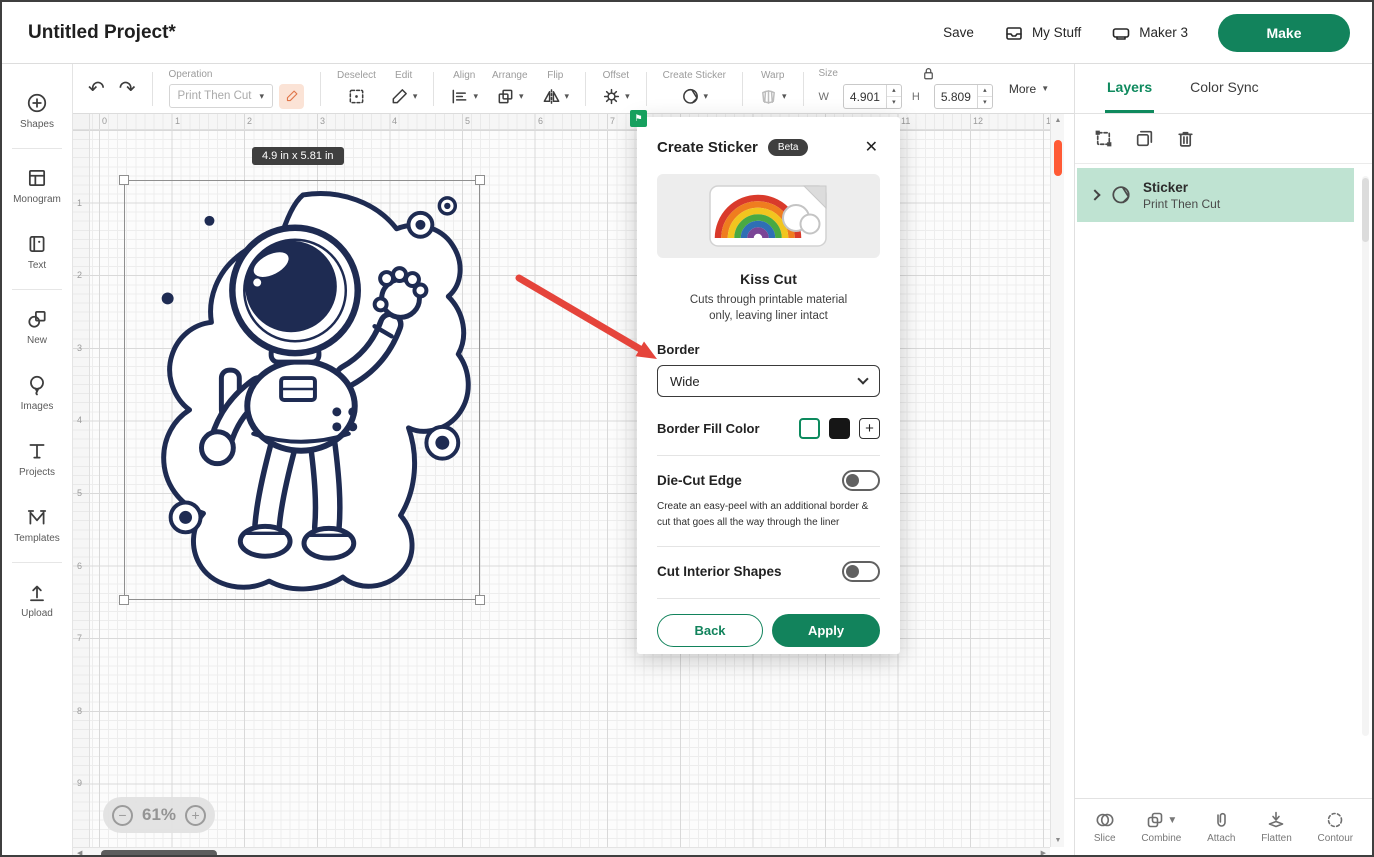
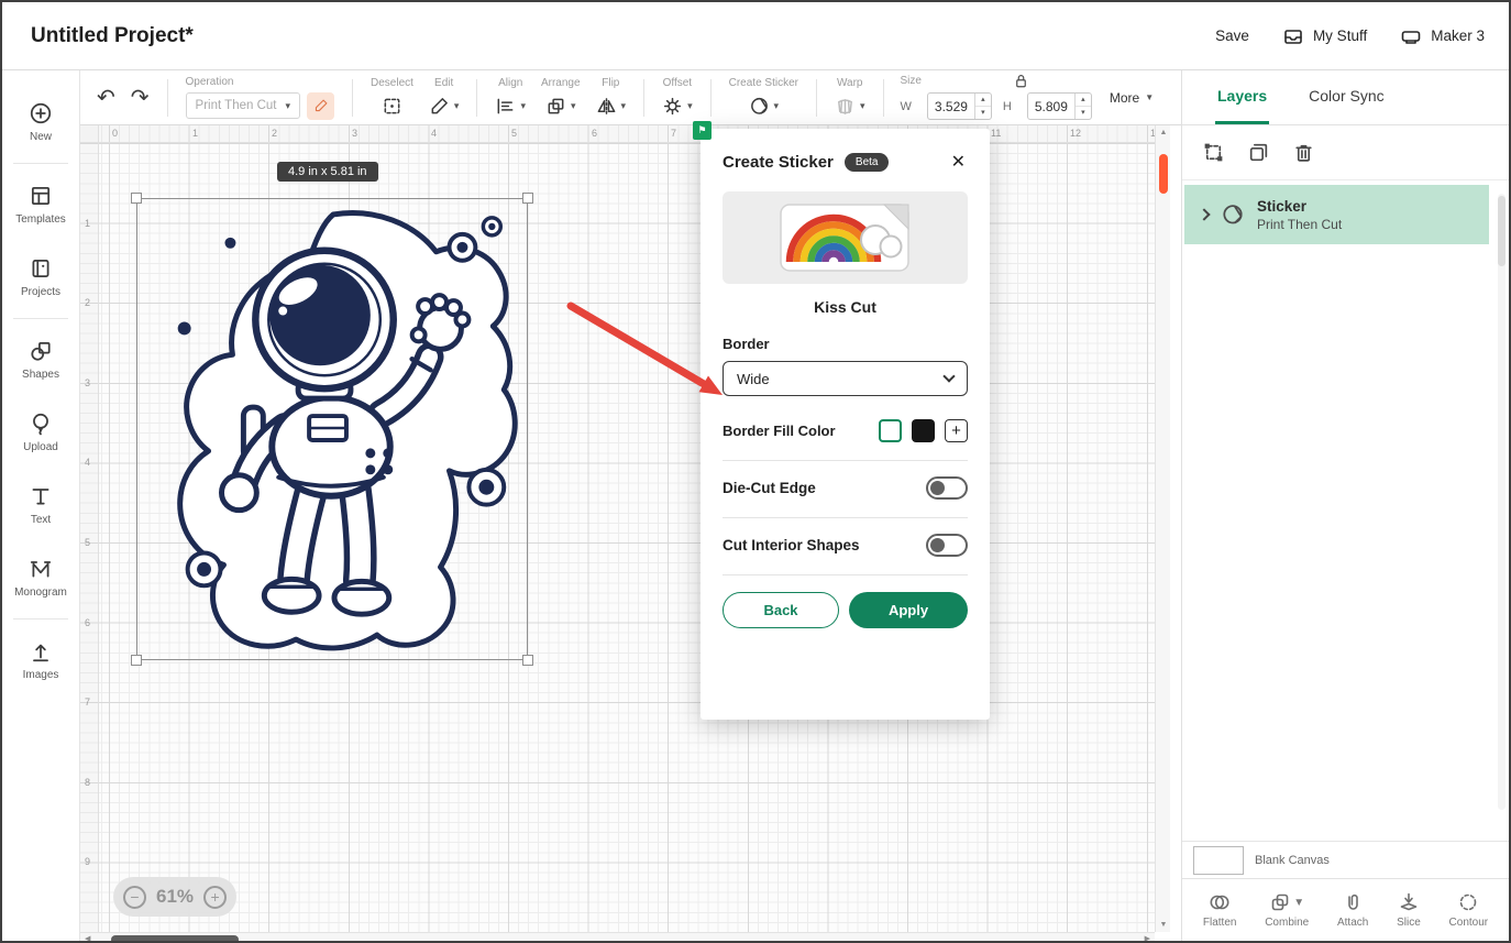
  Untitled Project*
  Save
  My Stuff
  Maker 3
- Make
- Shapes
+ New
- Monogram
+ Templates
- Text
+ Projects
- New
+ Shapes
- Images
+ Upload
- Projects
+ Text
- Templates
+ Monogram
- Upload
+ Images
  ↶
  ↷
  Operation
  Print Then Cut
  ▾
  Deselect
  Edit
  ▾
  Align
  ▾
  Arrange
  ▾
  Flip
  ▾
  Offset
  ▾
  Create Sticker
  ▾
  Warp
  ▾
  Size
  W
- 4.901
+ 3.529
  H
  5.809
  More
  ▼
  0
  1
  2
  3
  4
  5
  6
  7
  11
  12
  1
  2
  3
  4
  5
  6
  7
  8
  9
  4.9 in x 5.81 in
  −
  61%
  +
  Layers
  Color Sync
  Sticker
  Print Then Cut
+ Blank Canvas
- Slice
+ Flatten
  ▼
  Combine
  Attach
- Flatten
+ Slice
  Contour
  ⚑
  Create Sticker
  Beta
  ✕
  Kiss Cut
- Cuts through printable material
- only, leaving liner intact
  Border
  Wide
  Border Fill Color
  +
  Die-Cut Edge
- Create an easy-peel with an additional border &
- cut that goes all the way through the liner
  Cut Interior Shapes
  Back
  Apply
